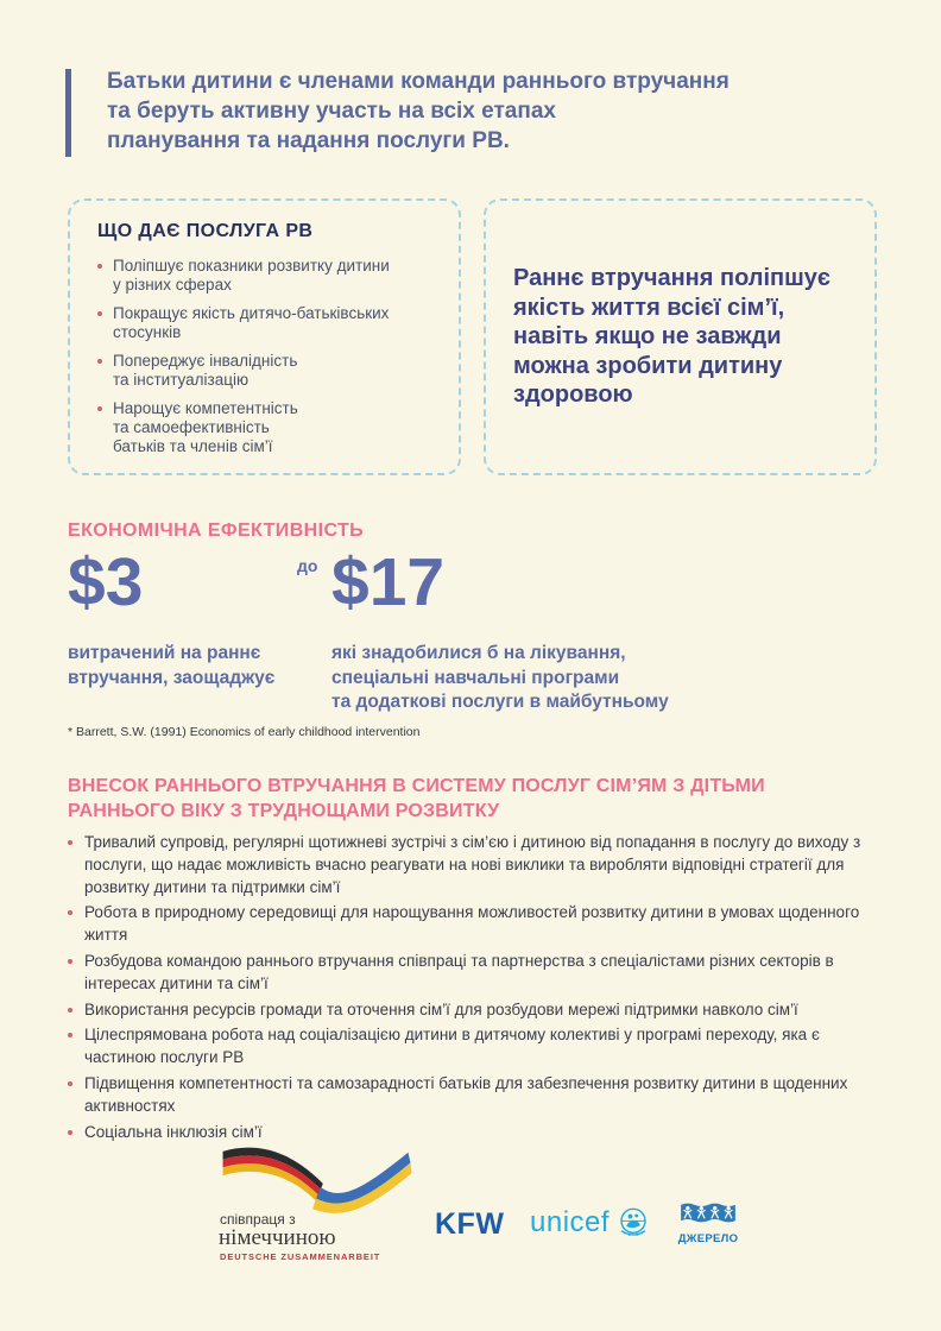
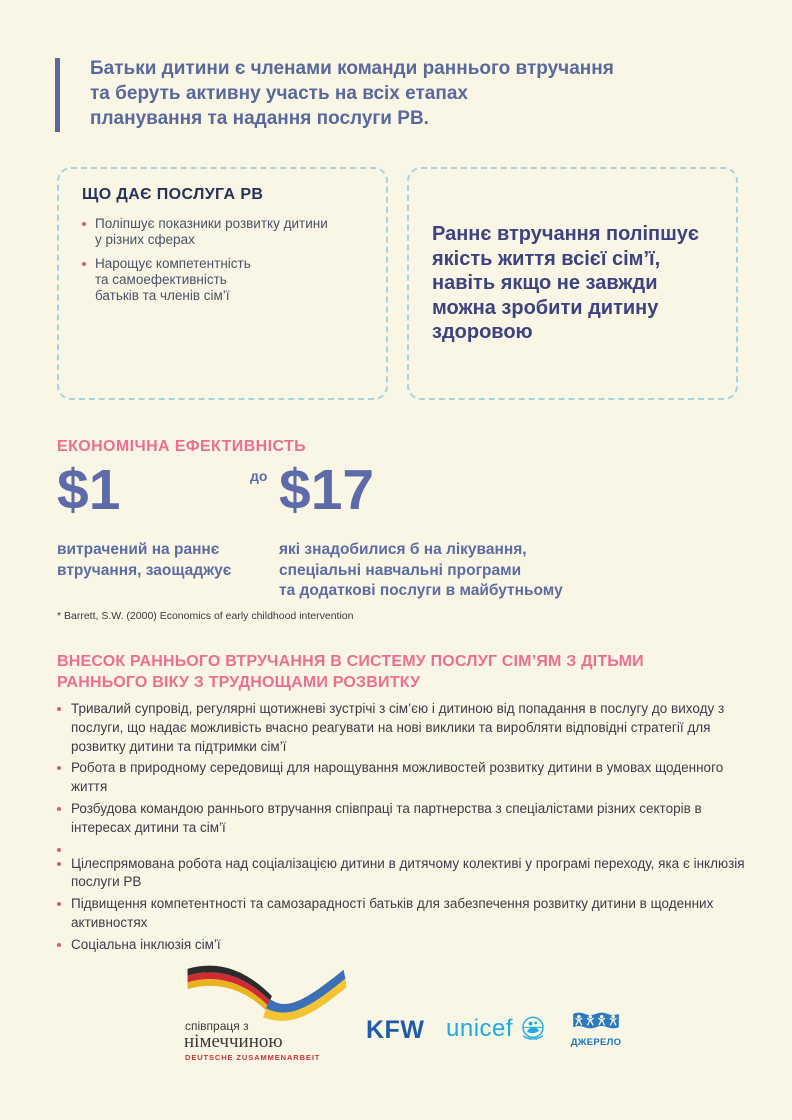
  Батьки дитини є членами команди раннього втручання
  та беруть активну участь на всіх етапах
  планування та надання послуги РВ.
  ЩО ДАЄ ПОСЛУГА РВ
  Поліпшує показники розвитку дитини
  у різних сферах
- Покращує якість дитячо-батьківських
- стосунків
- Попереджує інвалідність
- та інституалізацію
  Нарощує компетентність
  та самоефективність
  батьків та членів сім’ї
  Раннє втручання поліпшує
  якість життя всієї сім’ї,
  навіть якщо не завжди
  можна зробити дитину
  здоровою
  ЕКОНОМІЧНА ЕФЕКТИВНІСТЬ
- $3
+ $1
  до
  $17
  витрачений на раннє
  втручання, заощаджує
  які знадобилися б на лікування,
  спеціальні навчальні програми
  та додаткові послуги в майбутньому
- * Barrett, S.W. (1991) Economics of early childhood intervention
+ * Barrett, S.W. (2000) Economics of early childhood intervention
  ВНЕСОК РАННЬОГО ВТРУЧАННЯ В СИСТЕМУ ПОСЛУГ СІМ’ЯМ З ДІТЬМИ
  РАННЬОГО ВІКУ З ТРУДНОЩАМИ РОЗВИТКУ
  Тривалий супровід, регулярні щотижневі зустрічі з сім’єю і дитиною від попадання в послугу до виходу з послуги, що надає можливість вчасно реагувати на нові виклики та виробляти відповідні стратегії для розвитку дитини та підтримки сім’ї
  Робота в природному середовищі для нарощування можливостей розвитку дитини в умовах щоденного життя
  Розбудова командою раннього втручання співпраці та партнерства з спеціалістами різних секторів в інтересах дитини та сім’ї
- Використання ресурсів громади та оточення сім’ї для розбудови мережі підтримки навколо сім’ї
- Цілеспрямована робота над соціалізацією дитини в дитячому колективі у програмі переходу, яка є частиною послуги РВ
+ Цілеспрямована робота над соціалізацією дитини в дитячому колективі у програмі переходу, яка є інклюзія послуги РВ
  Підвищення компетентності та самозарадності батьків для забезпечення розвитку дитини в щоденних активностях
  Соціальна інклюзія сім’ї
  співпраця з
  німеччиною
  DEUTSCHE ZUSAMMENARBEIT
  KFW
  unicef
  ДЖЕРЕЛО
